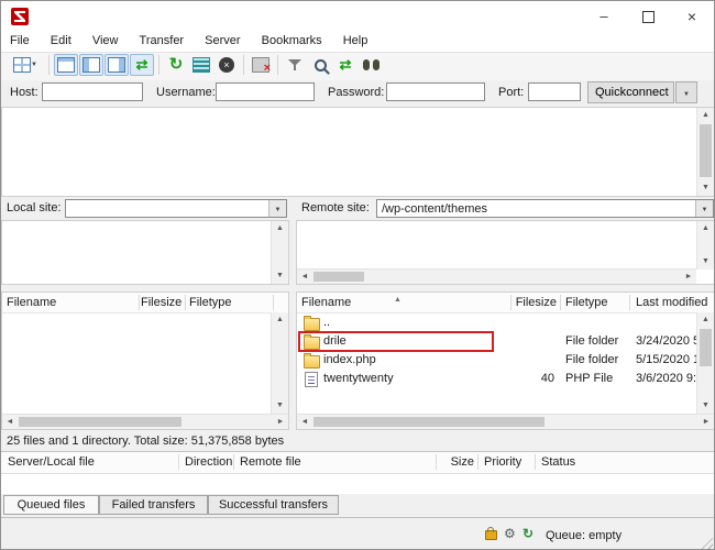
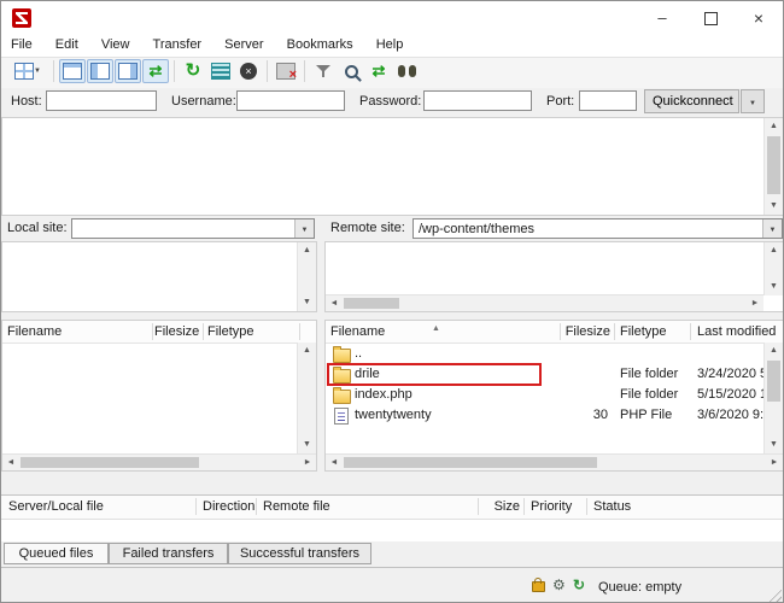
  –
  ×
  File Edit View Transfer Server Bookmarks Help
  ⇄
  ↻
  ×
  ×
  ⇄
  Host:
  Username:
  Password:
  Port:
  Quickconnect
  Local site:
  Remote site:
  /wp-content/themes
  Filename
  Filesize
  Filetype
  Filename
  Filesize
  Filetype
  Last modified
  ..
  drile
  File folder
  3/24/2020
  index.php
  File folder
  5/15/2020
  twentytwenty
- 40
+ 30
  PHP File
  3/6/2020 9:
- 25 files and 1 directory. Total size: 51,375,858 bytes
  Server/Local file
  Direction
  Remote file
  Size
  Priority
  Status
  Queued files
  Failed transfers
  Successful transfers
  ⚙
  ↻
  Queue: empty
